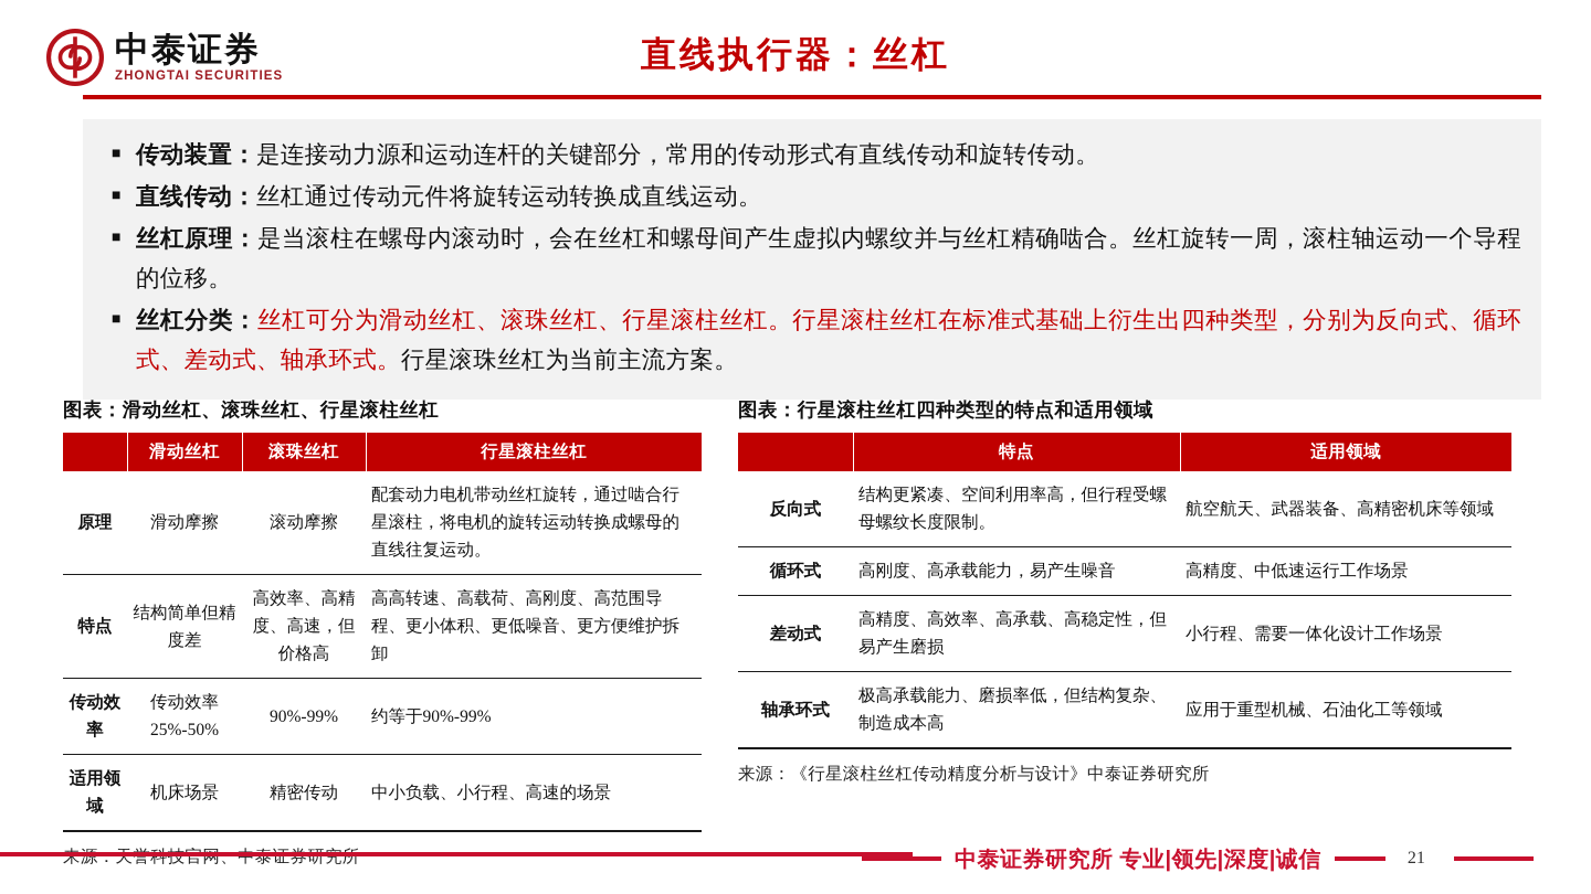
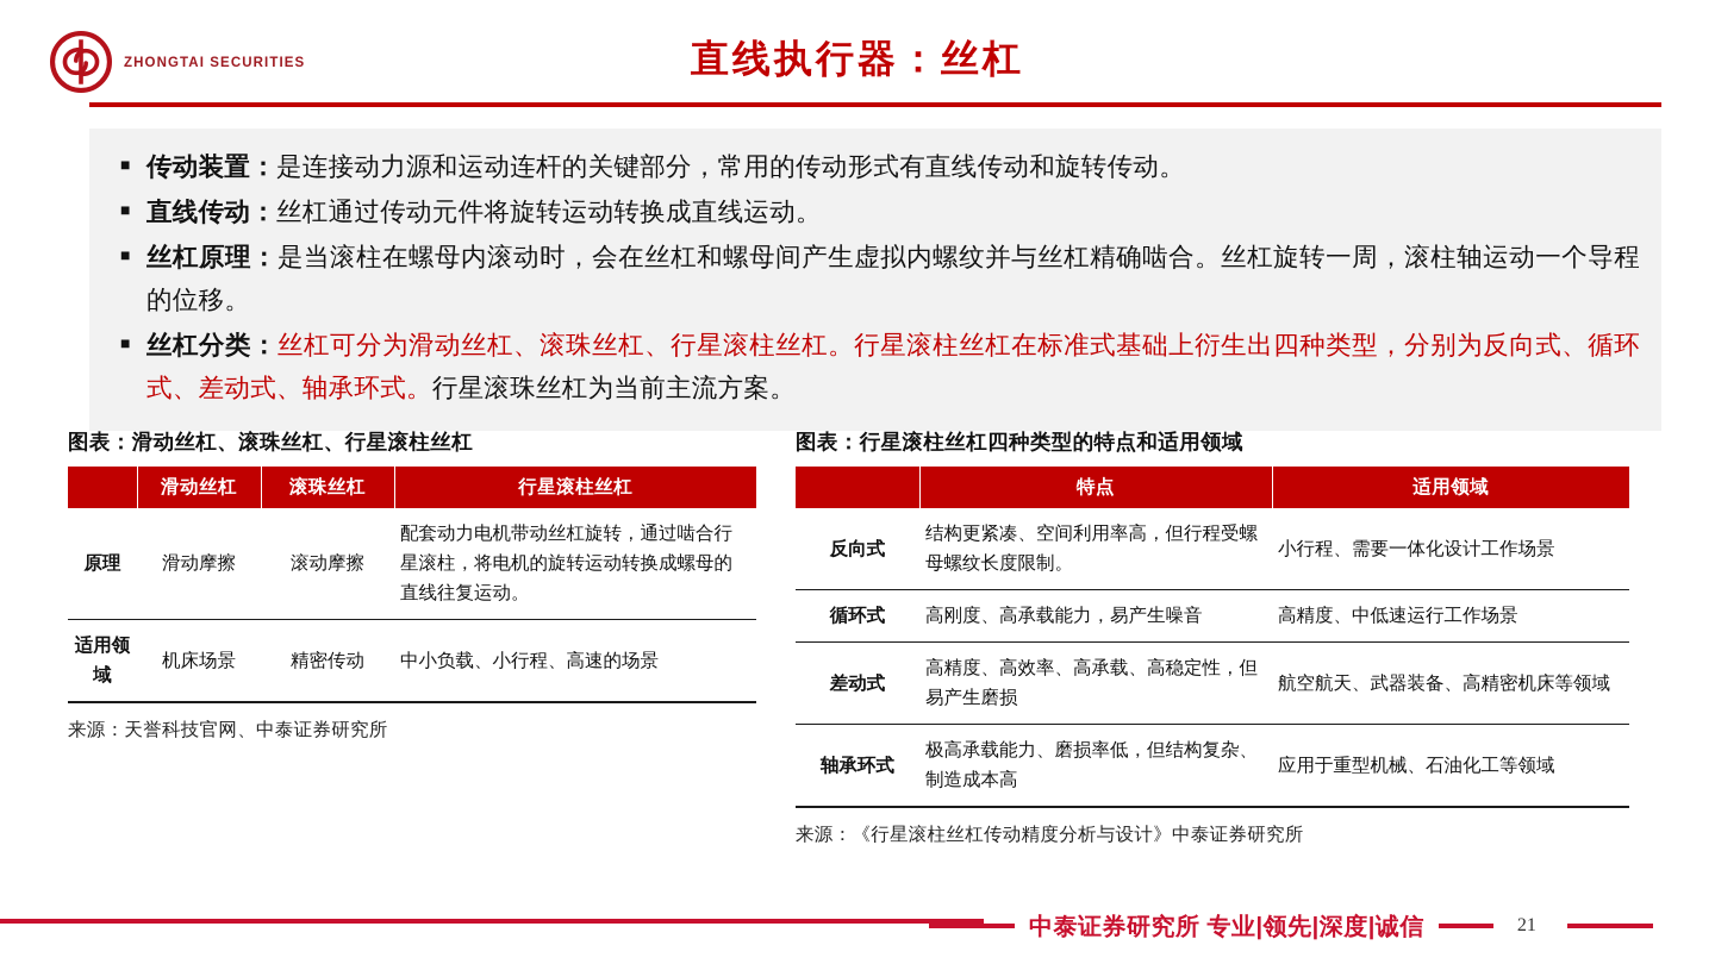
- 中泰证券
  ZHONGTAI SECURITIES
  直线执行器：丝杠
  ■
  传动装置：是连接动力源和运动连杆的关键部分，常用的传动形式有直线传动和旋转传动。
  ■
  直线传动：丝杠通过传动元件将旋转运动转换成直线运动。
  ■
  丝杠原理：是当滚柱在螺母内滚动时，会在丝杠和螺母间产生虚拟内螺纹并与丝杠精确啮合。丝杠旋转一周，滚柱轴运动一个导程的位移。
  ■
  丝杠分类：丝杠可分为滑动丝杠、滚珠丝杠、行星滚柱丝杠。行星滚柱丝杠在标准式基础上衍生出四种类型，分别为反向式、循环式、差动式、轴承环式。行星滚珠丝杠为当前主流方案。
  图表：滑动丝杠、滚珠丝杠、行星滚柱丝杠
  	滑动丝杠	滚珠丝杠	行星滚柱丝杠
  原理	滑动摩擦	滚动摩擦	配套动力电机带动丝杠旋转，通过啮合行星滚柱，将电机的旋转运动转换成螺母的直线往复运动。
- 特点	结构简单但精度差	高效率、高精度、高速，但价格高	高高转速、高载荷、高刚度、高范围导程、更小体积、更低噪音、更方便维护拆卸
- 传动效率	传动效率25%-50%	90%-99%	约等于90%-99%
  适用领域	机床场景	精密传动	中小负载、小行程、高速的场景
  来源：天誉科技官网、中泰证券研究所
  图表：行星滚柱丝杠四种类型的特点和适用领域
  	特点	适用领域
- 反向式	结构更紧凑、空间利用率高，但行程受螺母螺纹长度限制。	航空航天、武器装备、高精密机床等领域
+ 反向式	结构更紧凑、空间利用率高，但行程受螺母螺纹长度限制。	小行程、需要一体化设计工作场景
  循环式	高刚度、高承载能力，易产生噪音	高精度、中低速运行工作场景
- 差动式	高精度、高效率、高承载、高稳定性，但易产生磨损	小行程、需要一体化设计工作场景
+ 差动式	高精度、高效率、高承载、高稳定性，但易产生磨损	航空航天、武器装备、高精密机床等领域
  轴承环式	极高承载能力、磨损率低，但结构复杂、制造成本高	应用于重型机械、石油化工等领域
  来源：《行星滚柱丝杠传动精度分析与设计》中泰证券研究所
  中泰证券研究所 专业|领先|深度|诚信
  21
